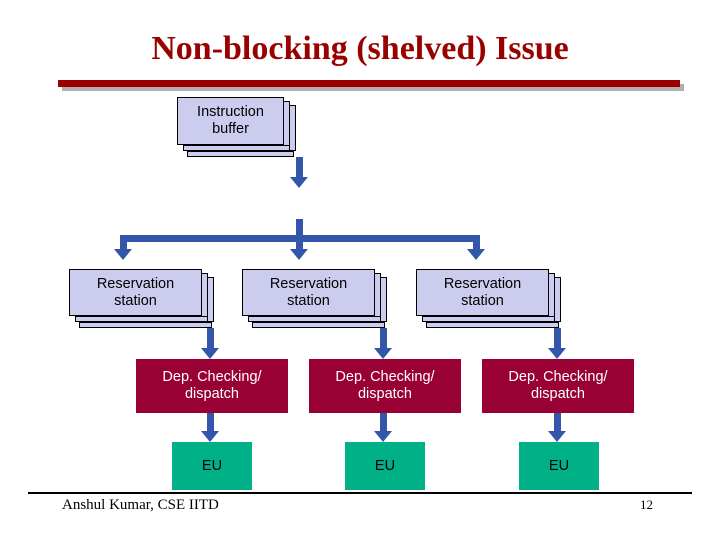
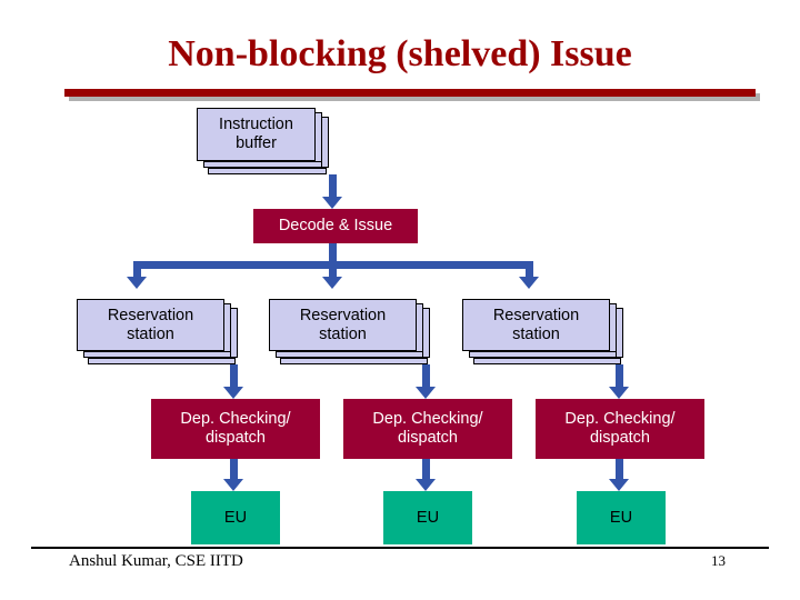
  Non-blocking (shelved) Issue
  Instruction
  buffer
+ Decode & Issue
  Reservation
  station
  Reservation
  station
  Reservation
  station
  Dep. Checking/
  dispatch
  Dep. Checking/
  dispatch
  Dep. Checking/
  dispatch
  EU
  EU
  EU
  Anshul Kumar, CSE IITD
- 12
+ 13
